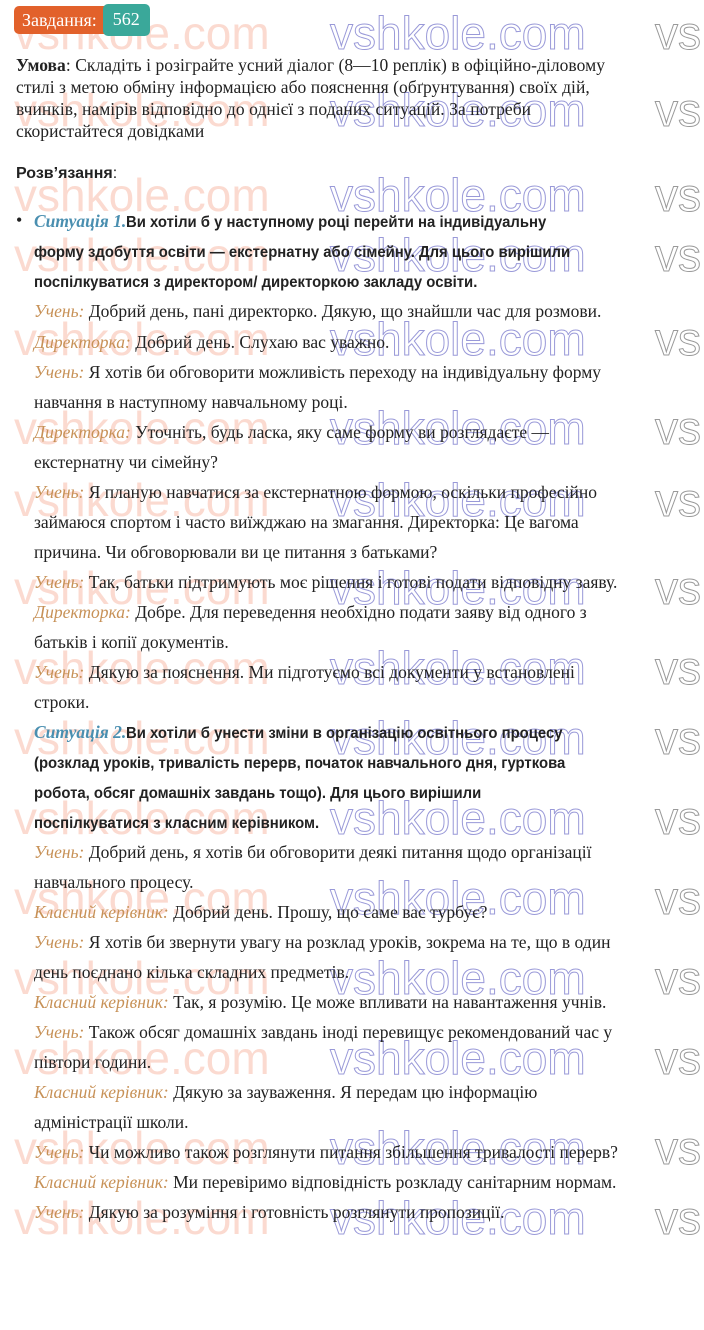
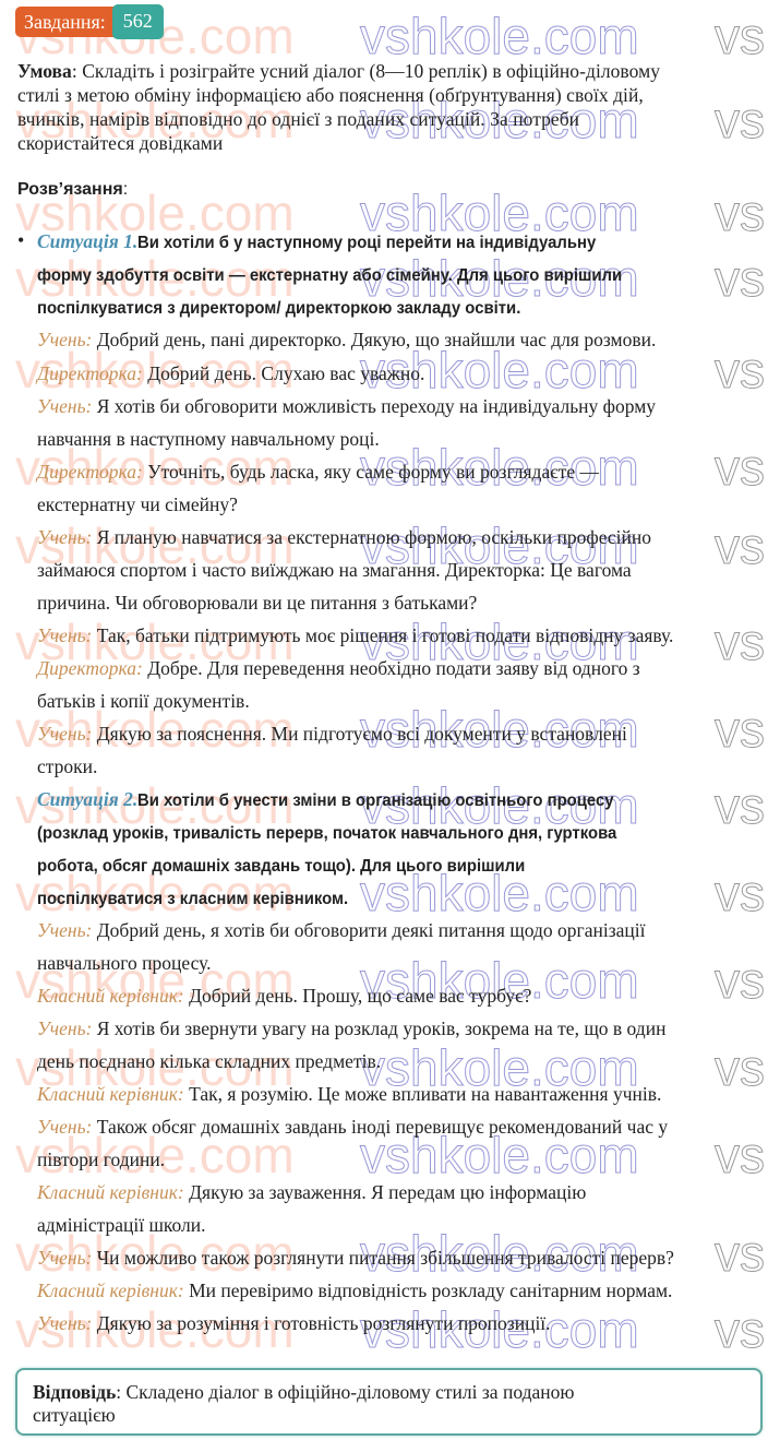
  vshkole.com
  vs
  vshkole.com
  vshkole.com
  vs
  vshkole.com
  vshkole.com
  vs
  vshkole.com
  vshkole.com
  vs
  vshkole.com
  vshkole.com
  vs
  vshkole.com
  vshkole.com
  vs
  vshkole.com
  vshkole.com
  vs
  vshkole.com
  vshkole.com
  vs
  vshkole.com
  vshkole.com
  vs
  vshkole.com
  vshkole.com
  vs
  vshkole.com
  vshkole.com
  vs
  vshkole.com
  vshkole.com
  vs
  vshkole.com
  vshkole.com
  vs
  vshkole.com
  vshkole.com
  vs
  vshkole.com
  vshkole.com
  vs
  vshkole.com
  vshkole.com
  vs
  Завдання:
  562
  Умова: Складіть і розіграйте усний діалог (8—10 реплік) в офіційно-діловому
  стилі з метою обміну інформацією або пояснення (обґрунтування) своїх дій,
  вчинків, намірів відповідно до однієї з поданих ситуацій. За потреби
  скористайтеся довідками
  Розв’язання:
  •
  Ситуація 1. Ви хотіли б у наступному році перейти на індивідуальну
  форму здобуття освіти — екстернатну або сімейну. Для цього вирішили
  поспілкуватися з директором/ директоркою закладу освіти.
  Учень: Добрий день, пані директорко. Дякую, що знайшли час для розмови.
  Директорка: Добрий день. Слухаю вас уважно.
  Учень: Я хотів би обговорити можливість переходу на індивідуальну форму
  навчання в наступному навчальному році.
  Директорка: Уточніть, будь ласка, яку саме форму ви розглядаєте —
  екстернатну чи сімейну?
  Учень: Я планую навчатися за екстернатною формою, оскільки професійно
  займаюся спортом і часто виїжджаю на змагання. Директорка: Це вагома
  причина. Чи обговорювали ви це питання з батьками?
  Учень: Так, батьки підтримують моє рішення і готові подати відповідну заяву.
  Директорка: Добре. Для переведення необхідно подати заяву від одного з
  батьків і копії документів.
  Учень: Дякую за пояснення. Ми підготуємо всі документи у встановлені
  строки.
  Ситуація 2. Ви хотіли б унести зміни в організацію освітнього процесу
  (розклад уроків, тривалість перерв, початок навчального дня, гурткова
  робота, обсяг домашніх завдань тощо). Для цього вирішили
  поспілкуватися з класним керівником.
  Учень: Добрий день, я хотів би обговорити деякі питання щодо організації
  навчального процесу.
  Класний керівник: Добрий день. Прошу, що саме вас турбує?
  Учень: Я хотів би звернути увагу на розклад уроків, зокрема на те, що в один
  день поєднано кілька складних предметів.
  Класний керівник: Так, я розумію. Це може впливати на навантаження учнів.
  Учень: Також обсяг домашніх завдань іноді перевищує рекомендований час у
  півтори години.
  Класний керівник: Дякую за зауваження. Я передам цю інформацію
  адміністрації школи.
  Учень: Чи можливо також розглянути питання збільшення тривалості перерв?
  Класний керівник: Ми перевіримо відповідність розкладу санітарним нормам.
  Учень: Дякую за розуміння і готовність розглянути пропозиції.
+ Відповідь: Складено діалог в офіційно-діловому стилі за поданою
+ ситуацією
